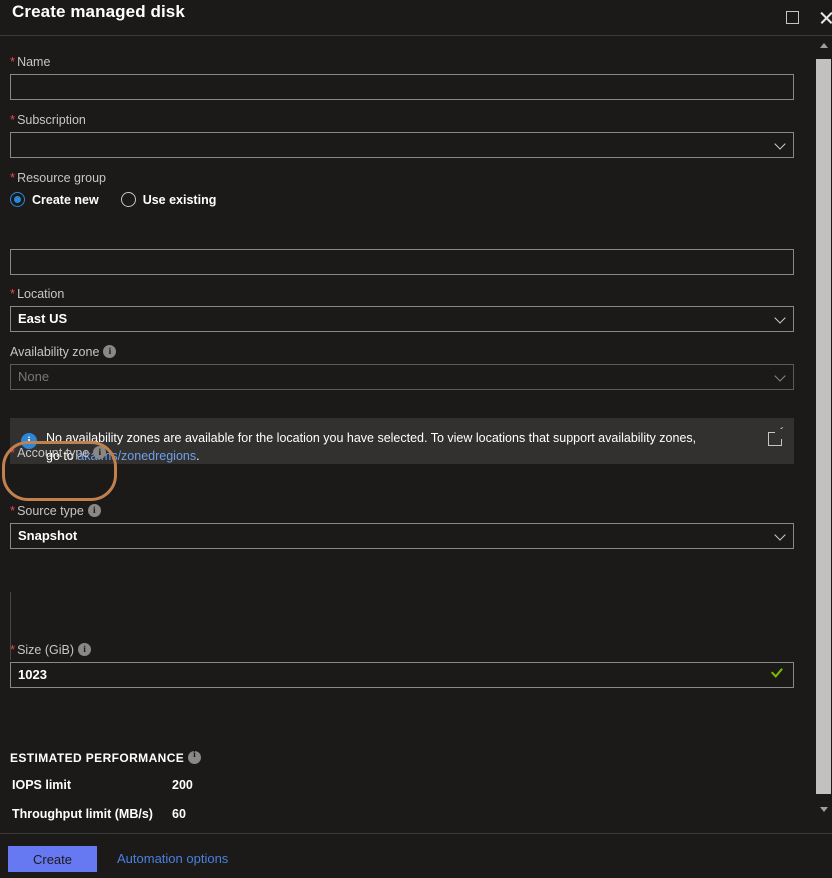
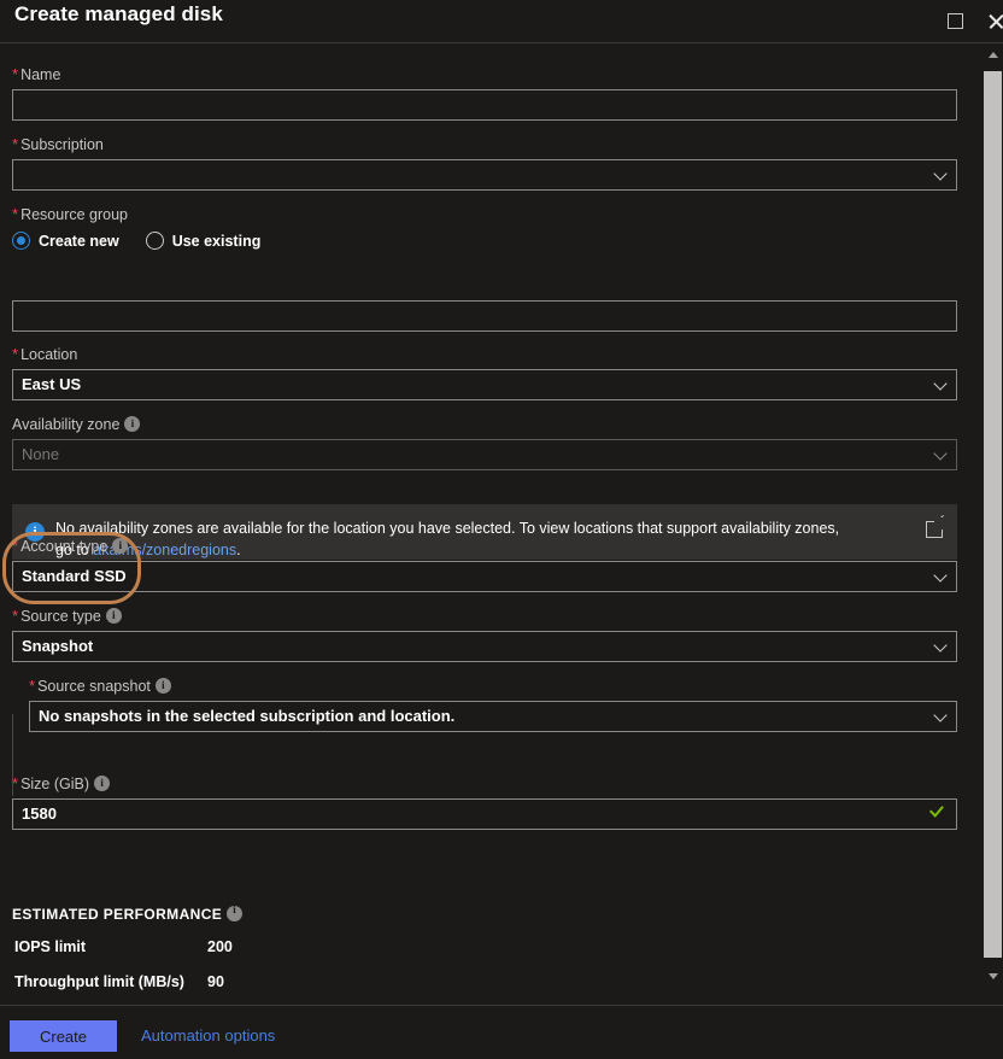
  Create managed disk
  * Name
  * Subscription
  * Resource group
  Create new
  Use existing
  * Location
  East US
  Availability zone
  None
  No availability zones are available for the location you have selected. To view locations that support availability zones, go to aks/zonedregions.
  * Account type
+ Standard SSD
  * Source type
  Snapshot
+ * Source snapshot
+ No snapshots in the selected subscription and location.
  * Size (GiB)
- 1023
+ 1580
  ESTIMATED PERFORMANCE
  IOPS limit
  200
  Throughput limit (MB/s)
- 60
+ 90
  Create
  Automation options
